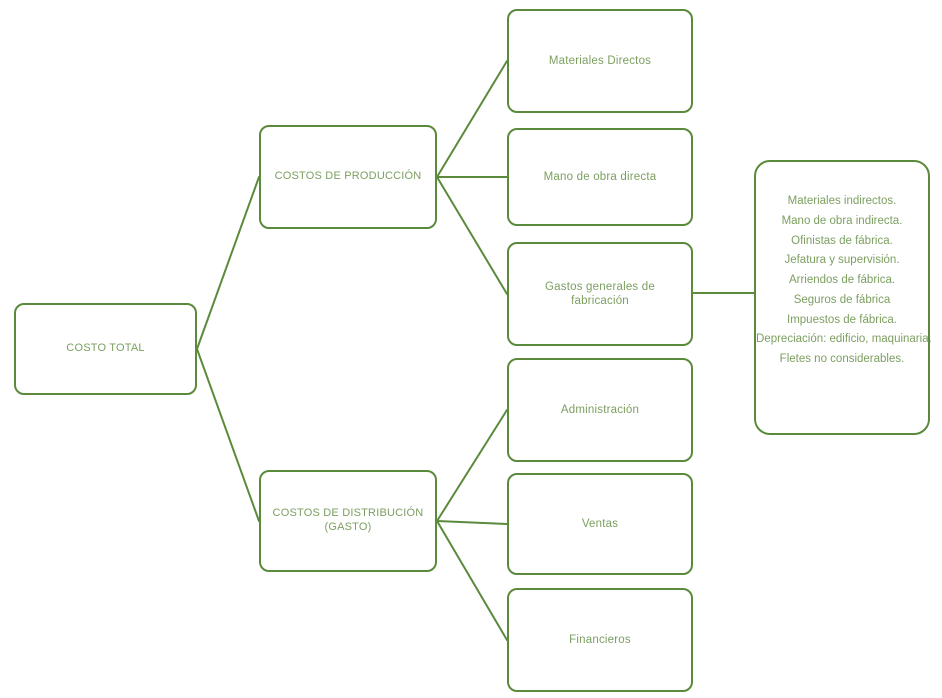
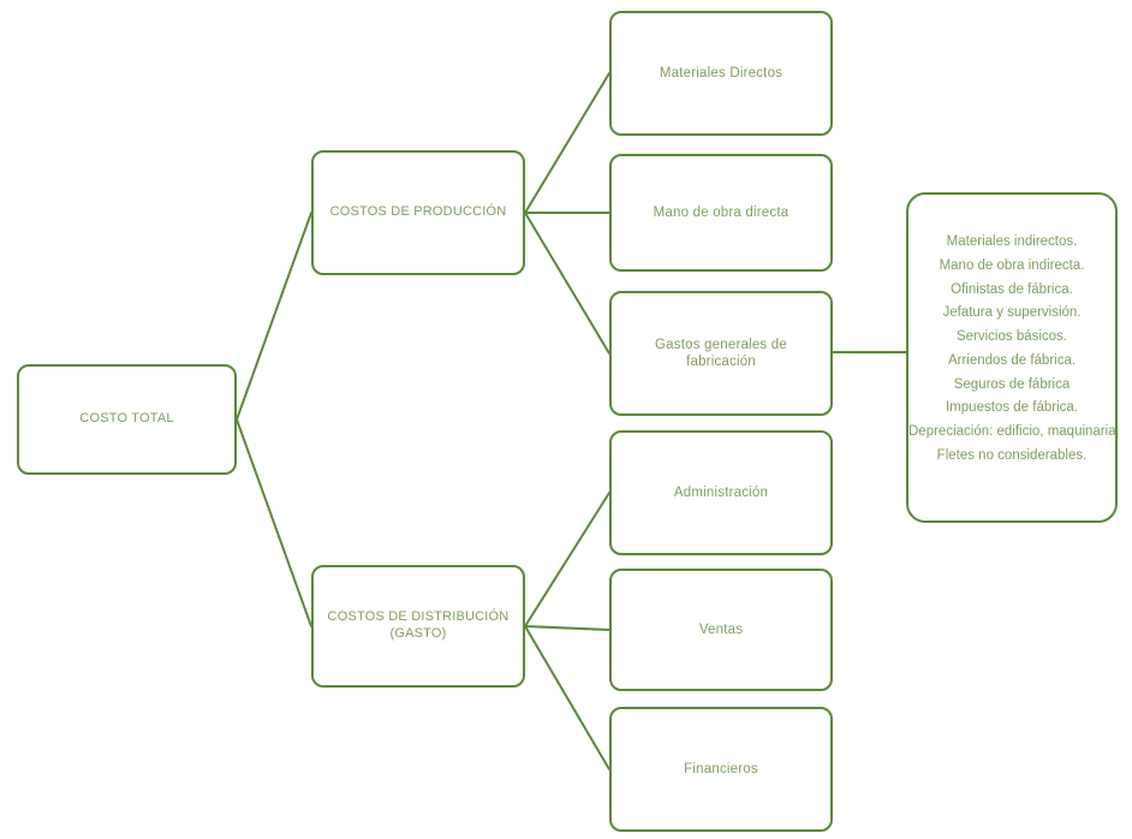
  COSTO TOTAL
  COSTOS DE PRODUCCIÓN
  COSTOS DE DISTRIBUCIÓN (GASTO)
  Materiales Directos
  Mano de obra directa
  Gastos generales de fabricación
  Administración
  Ventas
  Financieros
  Materiales indirectos.
  Mano de obra indirecta.
  Ofinistas de fábrica.
  Jefatura y supervisión.
+ Servicios básicos.
  Arriendos de fábrica.
  Seguros de fábrica
  Impuestos de fábrica.
  Depreciación: edificio, maquinaria.
  Fletes no considerables.
